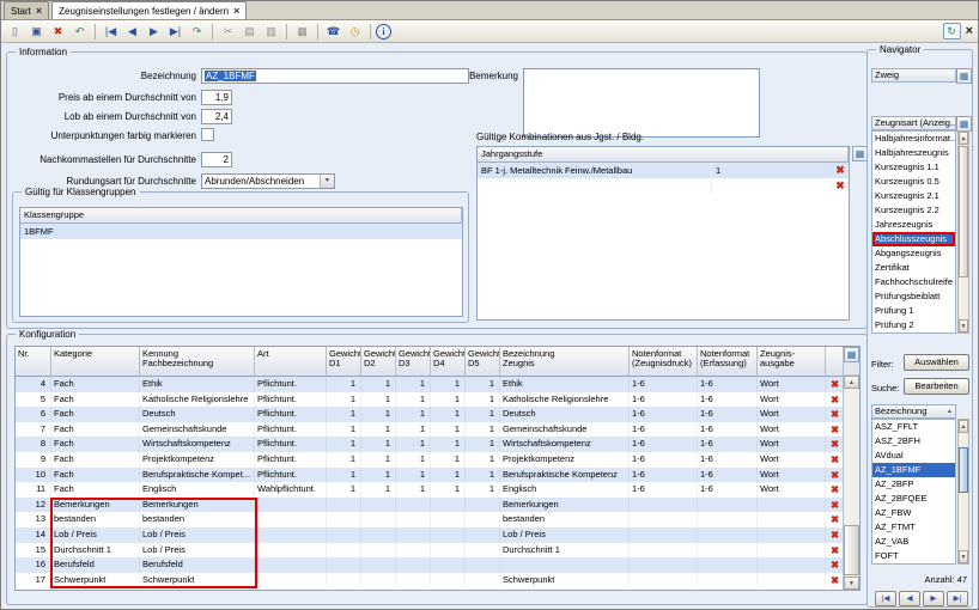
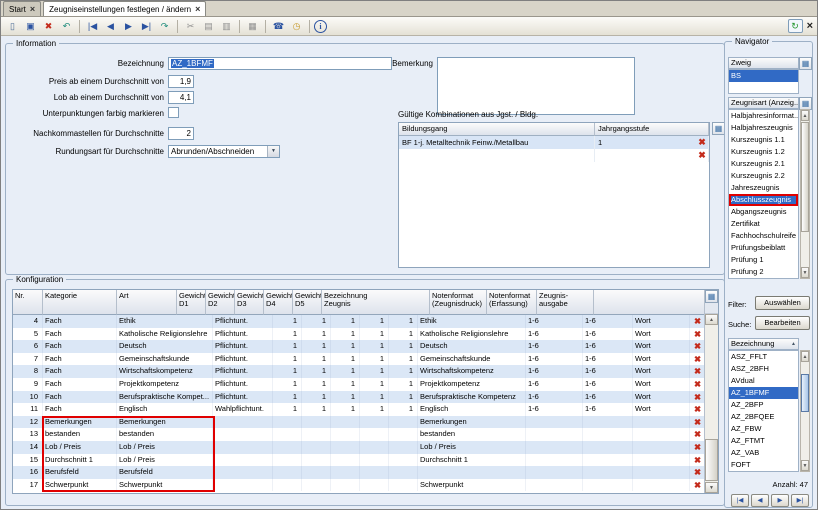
  Start
  ×
  Zeugniseinstellungen festlegen / ändern
  ×
  ▯
  ▣
  ✖
  ↶
  |◀
  ◀
  ▶
  ▶|
  ↷
  ✂
  ▤
  ▥
  ▦
  ☎
  ◷
  i
  ↻
  ×
  Information
  Bezeichnung
  AZ_1BFMF
  Preis ab einem Durchschnitt von
  1,9
  Lob ab einem Durchschnitt von
- 2,4
+ 4,1
  Unterpunktungen farbig markieren
  Nachkommastellen für Durchschnitte
  2
  Rundungsart für Durchschnitte
  Abrunden/Abschneiden
  Bemerkung
- Gültig für Klassengruppen
- Klassengruppe
- 1BFMF
  Gültige Kombinationen aus Jgst. / Bldg.
+ Bildungsgang
  Jahrgangsstufe
  BF 1-j. Metalltechnik Feinw./Metallbau
  1
  ✖
  ✖
  ▦
  Konfiguration
  Nr.
  Kategorie
- Kennung
- Fachbezeichnung
  Art
  Gewich
  D1
  Gewich
  D2
  Gewich
  D3
  Gewich
  D4
  Gewich
  D5
  Bezeichnung
  Zeugnis
  Notenformat
  (Zeugnisdruck)
  Notenformat
  (Erfassung)
  Zeugnis-
  ausgabe
  4
  Fach
  Ethik
  Pflichtunt.
  1
  1
  1
  1
  1
  Ethik
  1-6
  1-6
  Wort
  ✖
  5
  Fach
  Katholische Religionslehre
  Pflichtunt.
  1
  1
  1
  1
  1
  Katholische Religionslehre
  1-6
  1-6
  Wort
  ✖
  6
  Fach
  Deutsch
  Pflichtunt.
  1
  1
  1
  1
  1
  Deutsch
  1-6
  1-6
  Wort
  ✖
  7
  Fach
  Gemeinschaftskunde
  Pflichtunt.
  1
  1
  1
  1
  1
  Gemeinschaftskunde
  1-6
  1-6
  Wort
  ✖
  8
  Fach
  Wirtschaftskompetenz
  Pflichtunt.
  1
  1
  1
  1
  1
  Wirtschaftskompetenz
  1-6
  1-6
  Wort
  ✖
  9
  Fach
  Projektkompetenz
  Pflichtunt.
  1
  1
  1
  1
  1
  Projektkompetenz
  1-6
  1-6
  Wort
  ✖
  10
  Fach
  Berufspraktische Kompet...
  Pflichtunt.
  1
  1
  1
  1
  1
  Berufspraktische Kompetenz
  1-6
  1-6
  Wort
  ✖
  11
  Fach
  Englisch
  Wahlpflichtunt.
  1
  1
  1
  1
  1
  Englisch
  1-6
  1-6
  Wort
  ✖
  12
  Bemerkungen
  Bemerkungen
  Bemerkungen
  ✖
  13
  bestanden
  bestanden
  bestanden
  ✖
  14
  Lob / Preis
  Lob / Preis
  Lob / Preis
  ✖
  15
  Durchschnitt 1
  Lob / Preis
  Durchschnitt 1
  ✖
  16
  Berufsfeld
  Berufsfeld
  ✖
  17
  Schwerpunkt
  Schwerpunkt
  Schwerpunkt
  ✖
  ▦
  Navigator
  Zweig
  ▦
+ BS
  Zeugnisart (Anzeig..
  ▦
  Halbjahresinformat..
  Halbjahreszeugnis
  Kurszeugnis 1.1
- Kurszeugnis 0.5
+ Kurszeugnis 1.2
  Kurszeugnis 2.1
  Kurszeugnis 2.2
  Jahreszeugnis
  Abschlusszeugnis
  Abgangszeugnis
  Zertifikat
  Fachhochschulreife
  Prüfungsbeiblatt
  Prüfung 1
  Prüfung 2
  Filter:
  Auswählen
  Suche:
  Bearbeiten
  Bezeichnung
  ASZ_FFLT
  ASZ_2BFH
  AVdual
  AZ_1BFMF
  AZ_2BFP
  AZ_2BFQEE
  AZ_FBW
  AZ_FTMT
  AZ_VAB
  FOFT
  Anzahl: 47
